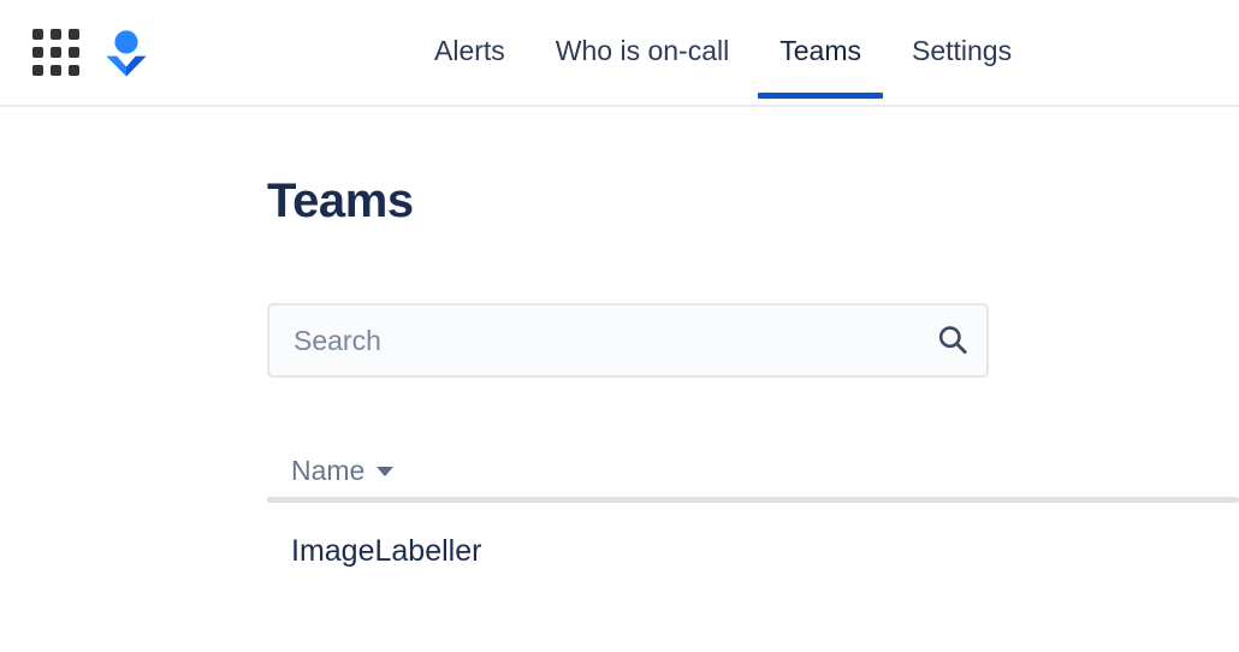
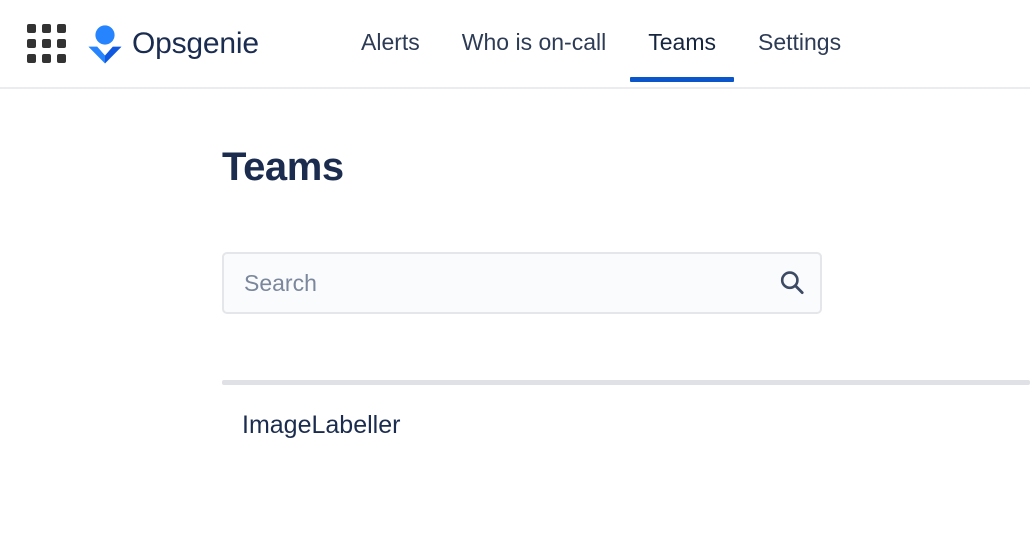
+ Opsgenie
  Alerts
  Who is on-call
  Teams
  Settings
  Teams
  Search
- Name
  ImageLabeller
